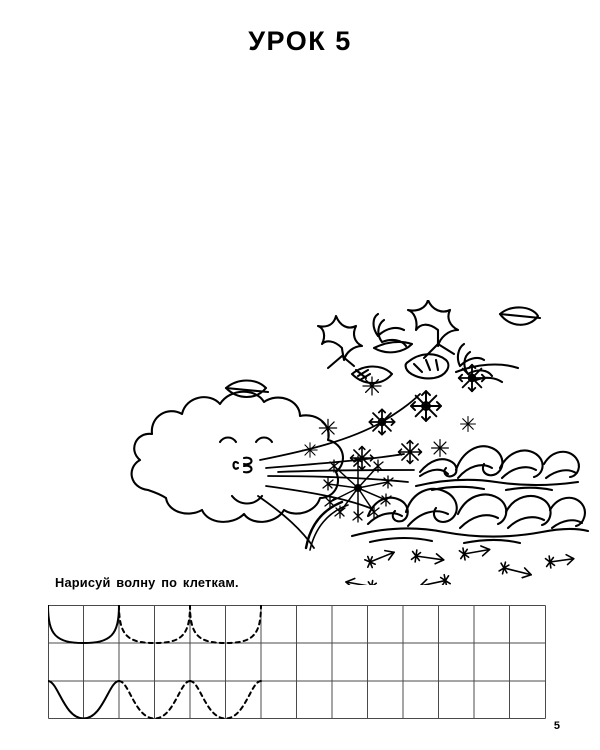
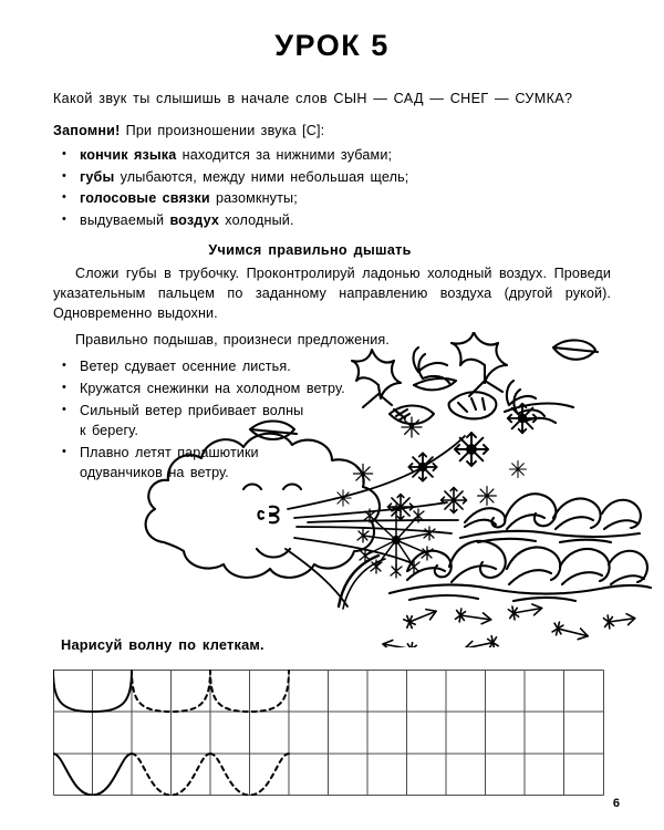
  УРОК 5
+ Какой звук ты слышишь в начале слов СЫН — САД — СНЕГ — СУМКА?
+ Запомни! При произношении звука [С]:
+ кончик языка находится за нижними зубами;
+ губы улыбаются, между ними небольшая щель;
+ голосовые связки разомкнуты;
+ выдуваемый воздух холодный.
+ Учимся правильно дышать
+ Сложи губы в трубочку. Проконтролируй ладонью холодный воздух. Проведи указательным пальцем по заданному направлению воздуха (другой рукой). Одновременно выдохни.
+ Правильно подышав, произнеси предложения.
+ Ветер сдувает осенние листья.
+ Кружатся снежинки на холодном ветру.
+ Сильный ветер прибивает волны
+ к берегу.
+ Плавно летят парашютики
+ одуванчиков на ветру.
  Нарисуй волну по клеткам.
- 5
+ 6
